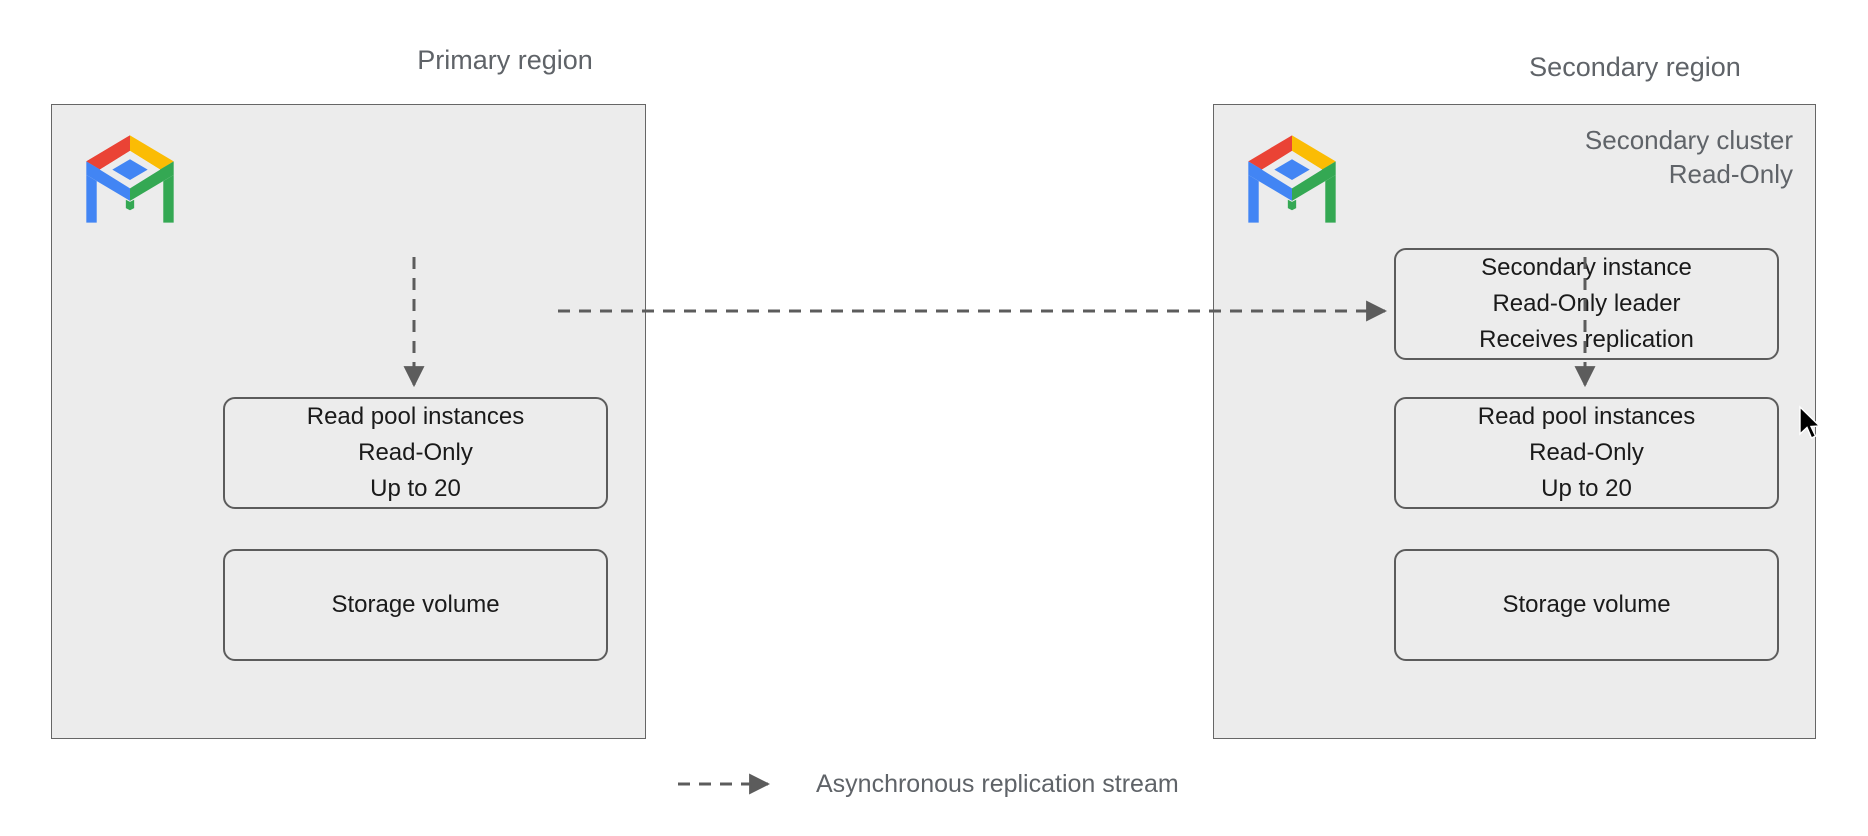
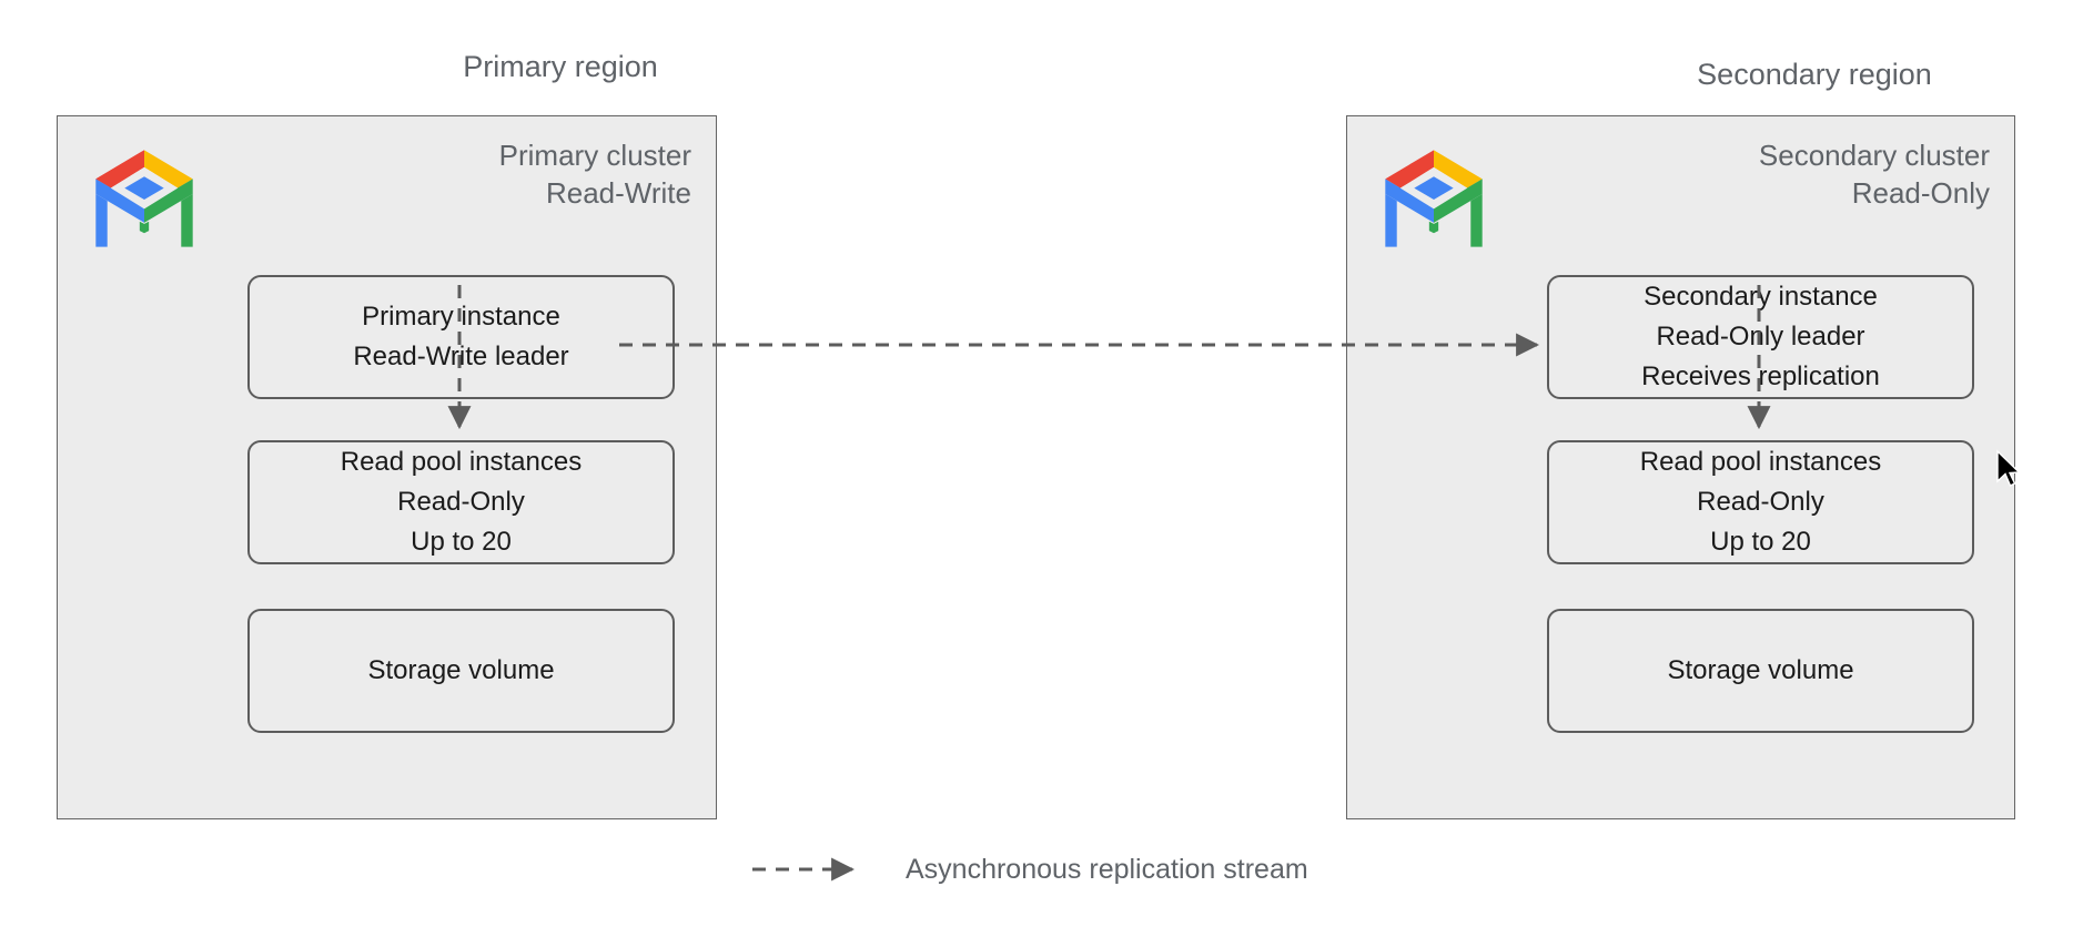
  Primary region
  Secondary region
+ Primary cluster
+ Read-Write
+ Primary instance
+ Read-Write leader
  Read pool instances
  Read-Only
  Up to 20
  Storage volume
  Secondary cluster
  Read-Only
  Secondary instance
  Read-Only leader
  Receives replication
  Read pool instances
  Read-Only
  Up to 20
  Storage volume
  Asynchronous replication stream
